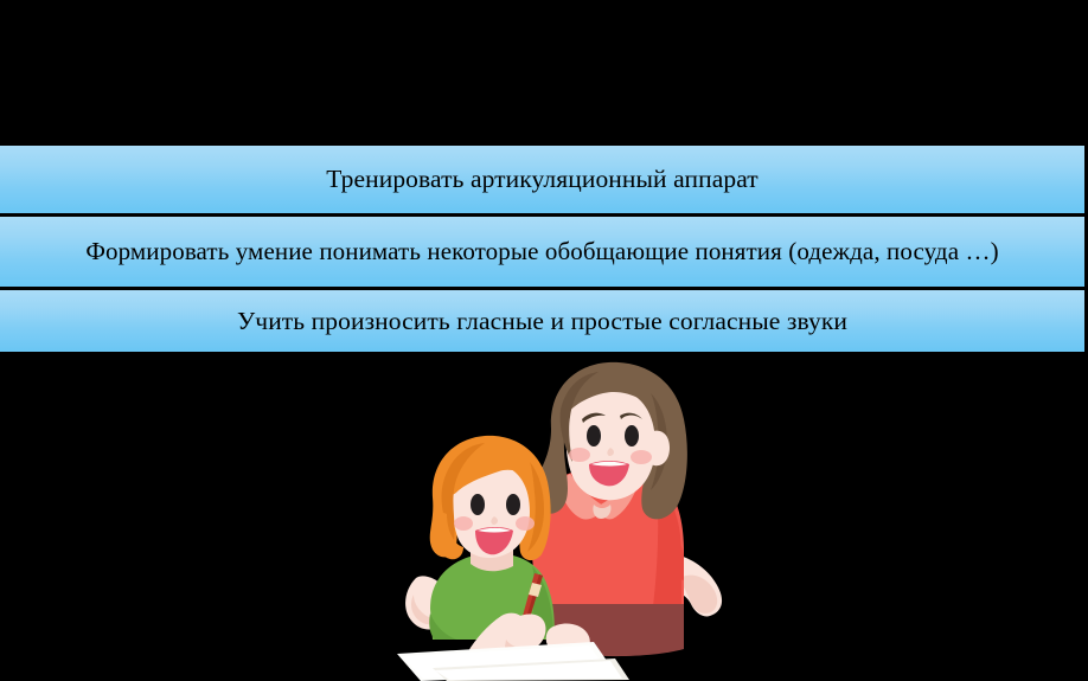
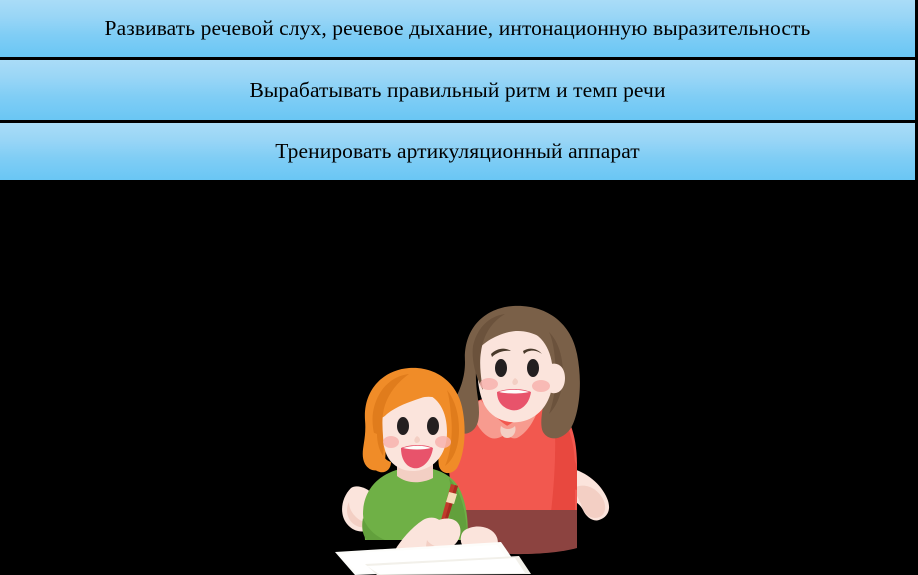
+ Развивать речевой слух, речевое дыхание, интонационную выразительность
+ Вырабатывать правильный ритм и темп речи
  Тренировать артикуляционный аппарат
- Формировать умение понимать некоторые обобщающие понятия (одежда, посуда …)
- Учить произносить гласные и простые согласные звуки
